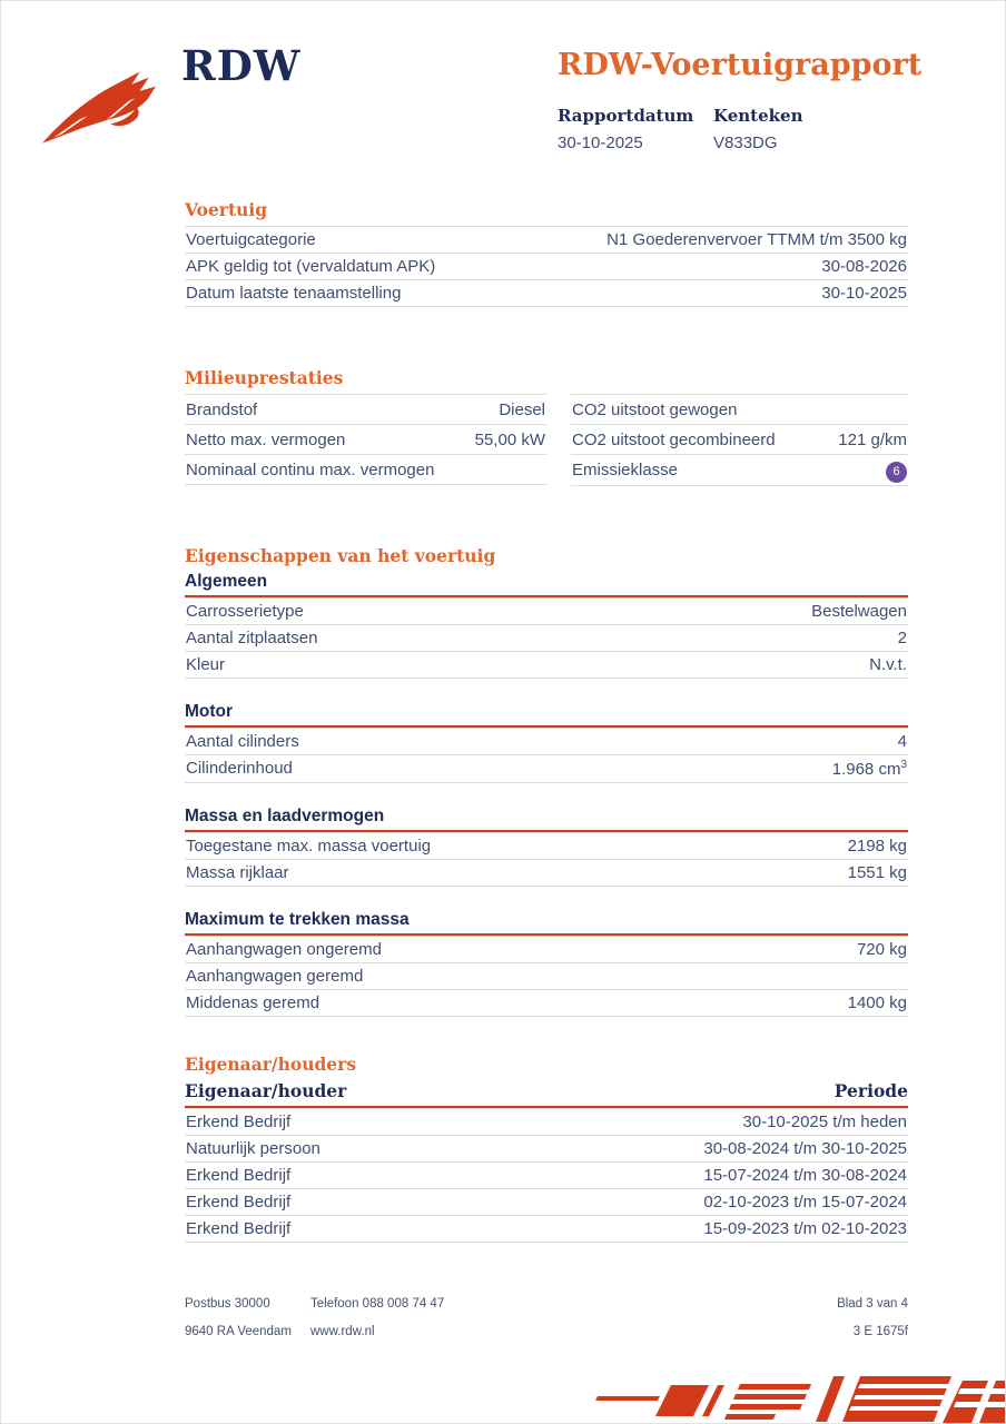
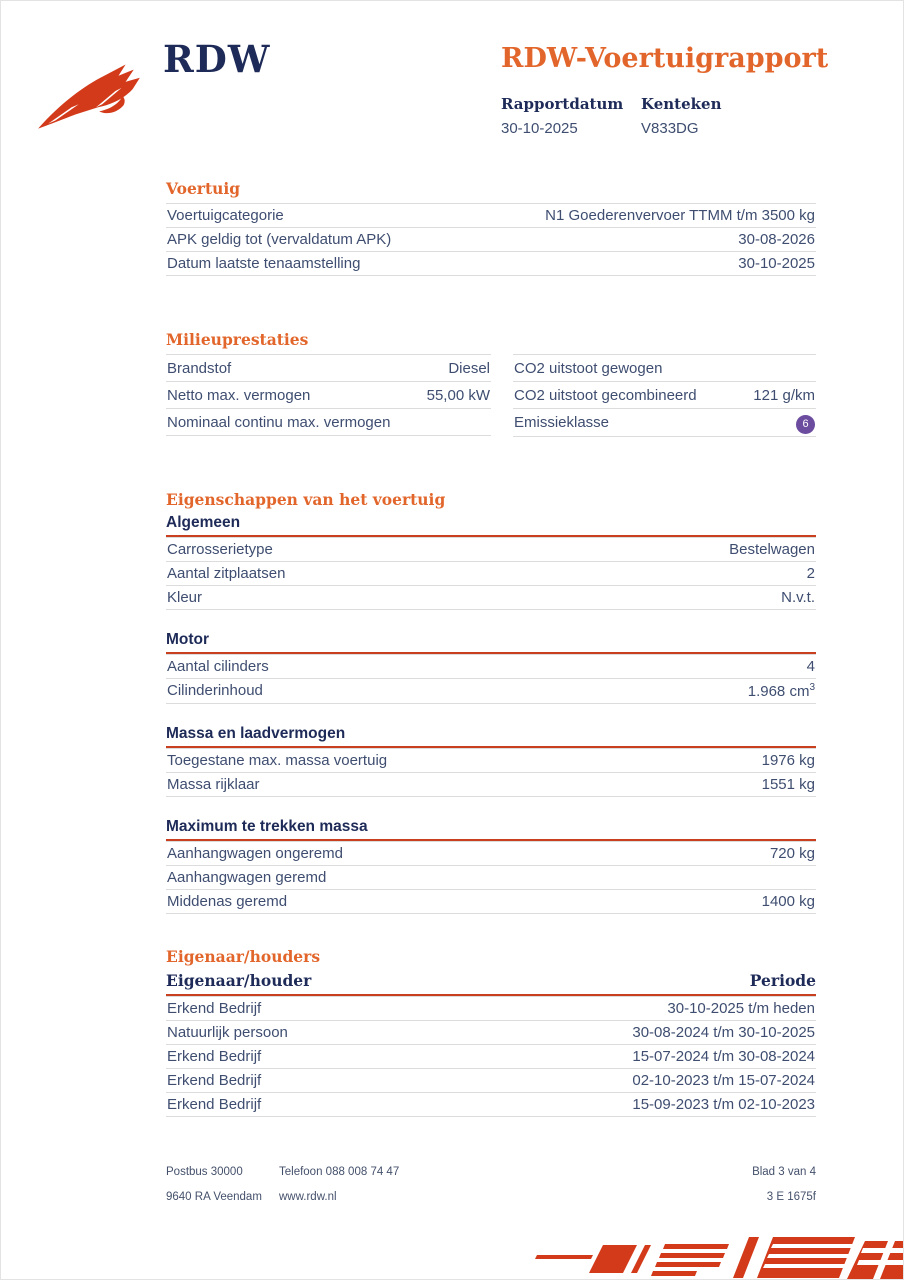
  RDW
  RDW-Voertuigrapport
  Rapportdatum
  30-10-2025
  Kenteken
  V833DG
  Voertuig
  Voertuigcategorie
  N1 Goederenvervoer TTMM t/m 3500 kg
  APK geldig tot (vervaldatum APK)
  30-08-2026
  Datum laatste tenaamstelling
  30-10-2025
  Milieuprestaties
  Brandstof
  Diesel
  Netto max. vermogen
  55,00 kW
  Nominaal continu max. vermogen
  CO2 uitstoot gewogen
  CO2 uitstoot gecombineerd
  121 g/km
  Emissieklasse
  6
  Eigenschappen van het voertuig
  Algemeen
  Carrosserietype
  Bestelwagen
  Aantal zitplaatsen
  2
  Kleur
  N.v.t.
  Motor
  Aantal cilinders
  4
  Cilinderinhoud
  1.968 cm3
  Massa en laadvermogen
  Toegestane max. massa voertuig
- 2198 kg
+ 1976 kg
  Massa rijklaar
  1551 kg
  Maximum te trekken massa
  Aanhangwagen ongeremd
  720 kg
  Aanhangwagen geremd
  Middenas geremd
  1400 kg
  Eigenaar/houders
  Eigenaar/houder
  Periode
  Erkend Bedrijf
  30-10-2025 t/m heden
  Natuurlijk persoon
  30-08-2024 t/m 30-10-2025
  Erkend Bedrijf
  15-07-2024 t/m 30-08-2024
  Erkend Bedrijf
  02-10-2023 t/m 15-07-2024
  Erkend Bedrijf
  15-09-2023 t/m 02-10-2023
  Postbus 30000
  Telefoon 088 008 74 47
  Blad 3 van 4
  9640 RA Veendam
  www.rdw.nl
  3 E 1675f
